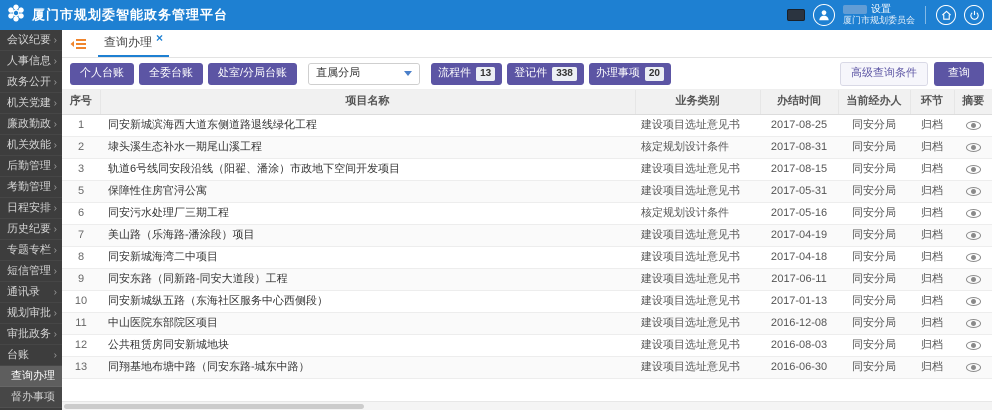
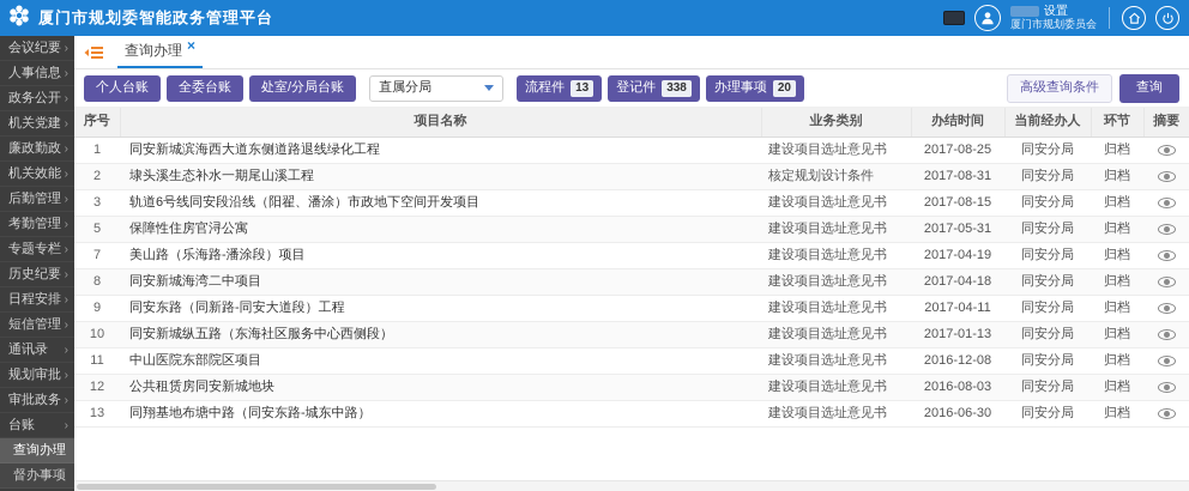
  厦门市规划委智能政务管理平台
  设置
  厦门市规划委员会
  会议纪要
  ›
  人事信息
  ›
  政务公开
  ›
  机关党建
  ›
  廉政勤政
  ›
  机关效能
  ›
  后勤管理
  ›
  考勤管理
  ›
- 日程安排
+ 专题专栏
  ›
  历史纪要
  ›
- 专题专栏
+ 日程安排
  ›
  短信管理
  ›
  通讯录
  ›
  规划审批
  ›
  审批政务
  ›
  台账
  ›
  查询办理
  督办事项
  查询办理
  ×
  个人台账
  全委台账
  处室/分局台账
  直属分局
  流程件
  13
  登记件
  338
  办理事项
  20
  高级查询条件
  查询
  序号	项目名称	业务类别	办结时间	当前经办人	环节	摘要
  1	同安新城滨海西大道东侧道路退线绿化工程	建设项目选址意见书	2017-08-25	同安分局	归档
  2	埭头溪生态补水一期尾山溪工程	核定规划设计条件	2017-08-31	同安分局	归档
  3	轨道6号线同安段沿线（阳翟、潘涂）市政地下空间开发项目	建设项目选址意见书	2017-08-15	同安分局	归档
  5	保障性住房官浔公寓	建设项目选址意见书	2017-05-31	同安分局	归档
- 6	同安污水处理厂三期工程	核定规划设计条件	2017-05-16	同安分局	归档
  7	美山路（乐海路-潘涂段）项目	建设项目选址意见书	2017-04-19	同安分局	归档
  8	同安新城海湾二中项目	建设项目选址意见书	2017-04-18	同安分局	归档
- 9	同安东路（同新路-同安大道段）工程	建设项目选址意见书	2017-06-11	同安分局	归档
+ 9	同安东路（同新路-同安大道段）工程	建设项目选址意见书	2017-04-11	同安分局	归档
  10	同安新城纵五路（东海社区服务中心西侧段）	建设项目选址意见书	2017-01-13	同安分局	归档
  11	中山医院东部院区项目	建设项目选址意见书	2016-12-08	同安分局	归档
  12	公共租赁房同安新城地块	建设项目选址意见书	2016-08-03	同安分局	归档
  13	同翔基地布塘中路（同安东路-城东中路）	建设项目选址意见书	2016-06-30	同安分局	归档
